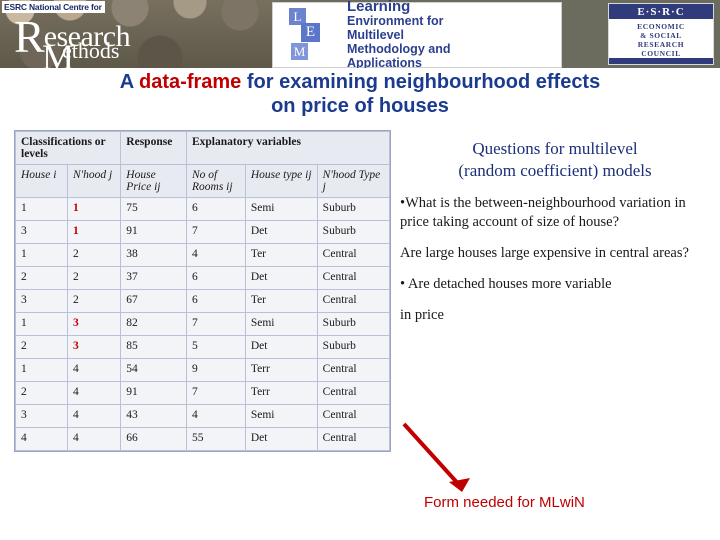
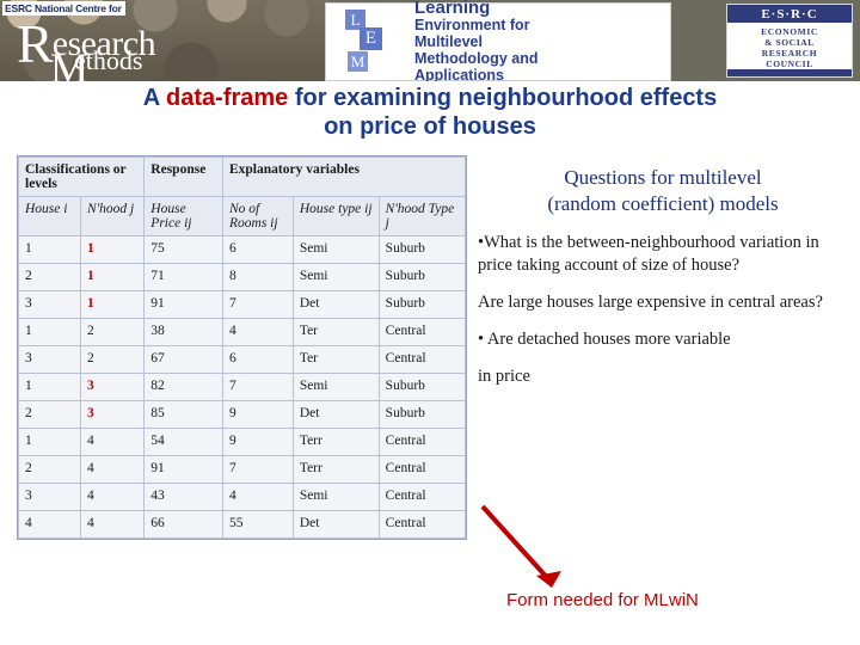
  ESRC National Centre for
  Research
  M
  ethods
  L
  E
  M
  Learning
  Environment for
  Multilevel
  Methodology and
  Applications
  E·S·R·C
  ECONOMIC
  & SOCIAL
  RESEARCH
  COUNCIL
  A data-frame for examining neighbourhood effects
  on price of houses
  Classifications or levels	Response	Explanatory variables
  House i	N'hood j	House Price ij	No of Rooms ij	House type ij	N'hood Type j
  1	1	75	6	Semi	Suburb
+ 2	1	71	8	Semi	Suburb
  3	1	91	7	Det	Suburb
  1	2	38	4	Ter	Central
- 2	2	37	6	Det	Central
  3	2	67	6	Ter	Central
  1	3	82	7	Semi	Suburb
- 2	3	85	5	Det	Suburb
+ 2	3	85	9	Det	Suburb
  1	4	54	9	Terr	Central
  2	4	91	7	Terr	Central
  3	4	43	4	Semi	Central
  4	4	66	55	Det	Central
  Questions for multilevel
  (random coefficient) models
  •What is the between-neighbourhood variation in price taking account of size of house?
  Are large houses large expensive in central areas?
  • Are detached houses more variable
  in price
  Form needed for MLwiN
